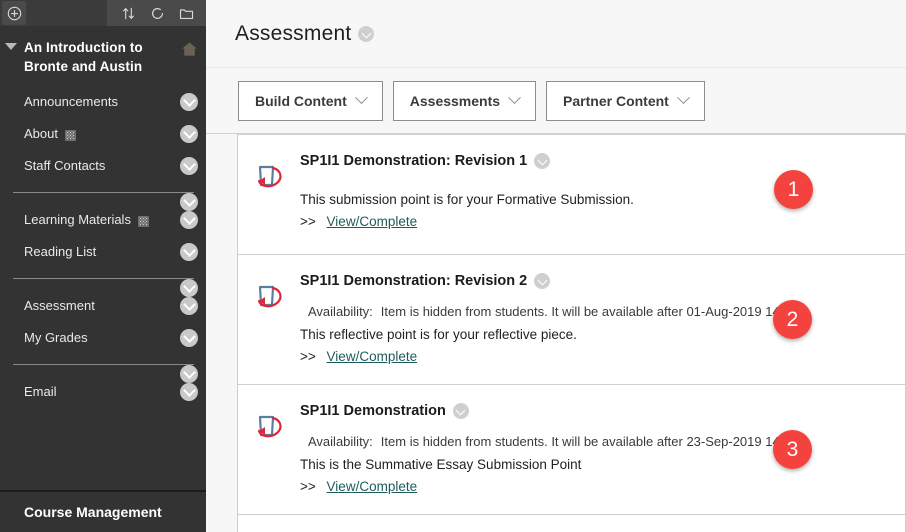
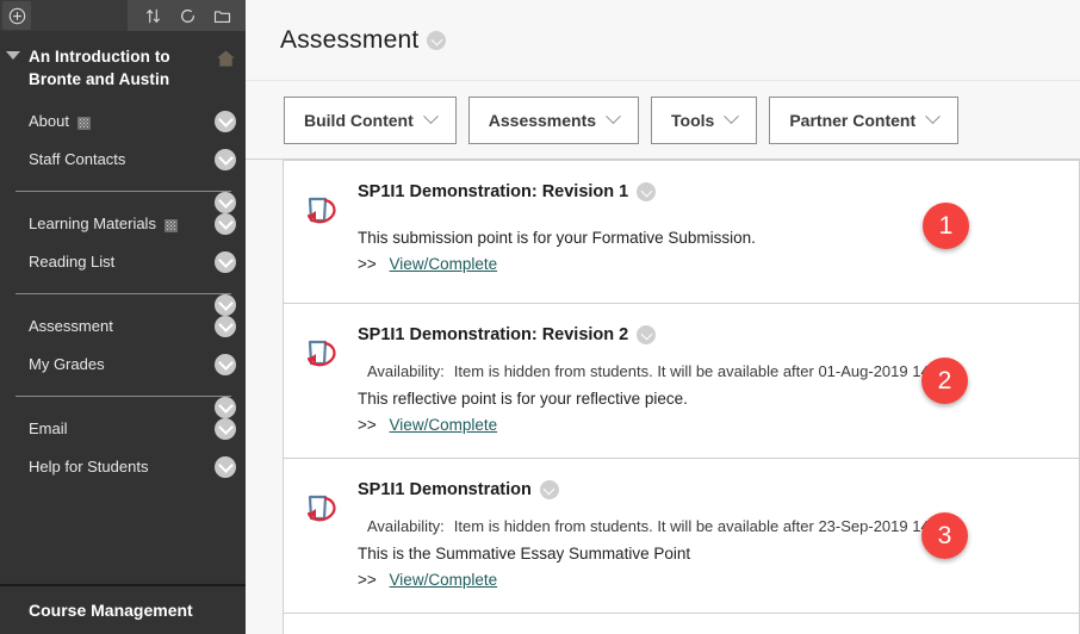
  An Introduction to Bronte and Austin
- Announcements
  About
  Staff Contacts
  Learning Materials
  Reading List
  Assessment
  My Grades
  Email
+ Help for Students
  Course Management
  Assessment
  Build Content
  Assessments
+ Tools
  Partner Content
  SP1I1 Demonstration: Revision 1
  This submission point is for your Formative Submission.
  >> View/Complete
  1
  SP1I1 Demonstration: Revision 2
  Availability: Item is hidden from students. It will be available after 01-Aug-2019 1
  This reflective point is for your reflective piece.
  >> View/Complete
  2
  SP1I1 Demonstration
  Availability: Item is hidden from students. It will be available after 23-Sep-2019 1
- This is the Summative Essay Submission Point
+ This is the Summative Essay Summative Point
  >> View/Complete
  3
